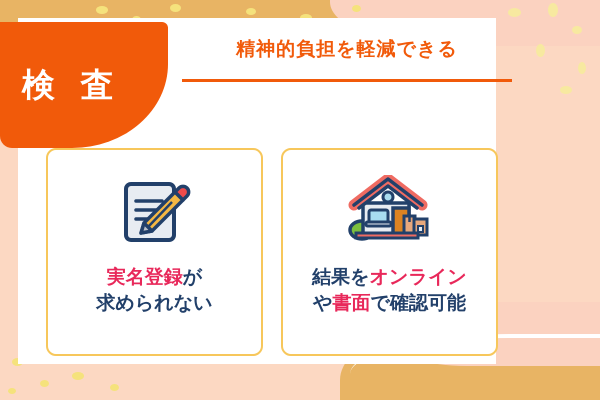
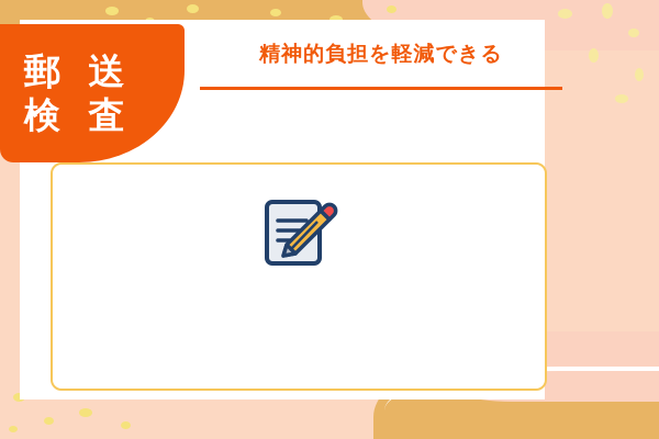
  精神的負担を軽減できる
+ 郵 送
  検 査
- 実名登録が
- 求められない
- 結果をオンライン
- や書面で確認可能
